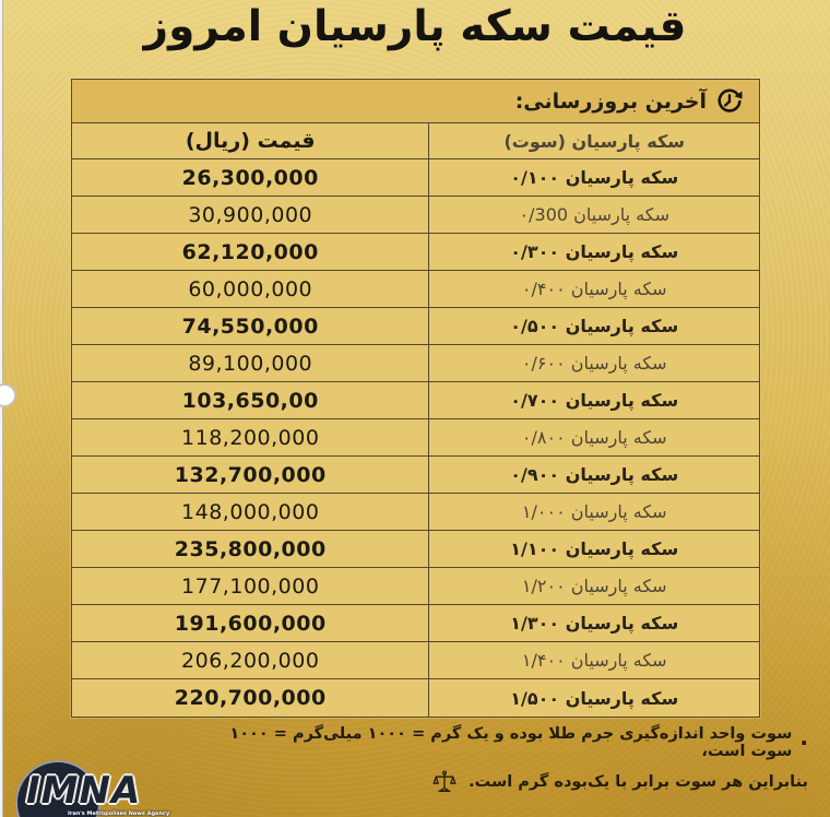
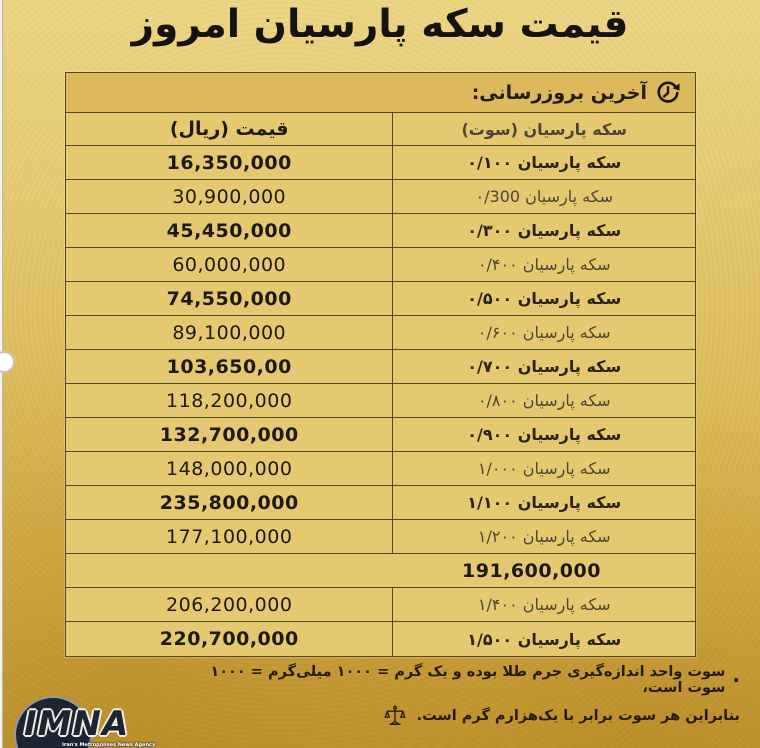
  قیمت سکه پارسیان امروز
  آخرین بروزرسانی:
  سکه پارسیان (سوت)
  قیمت (ریال)
  سکه پارسیان ۰/۱۰۰
- 26,300,000
+ 16,350,000
  سکه پارسیان ۰/300
  30,900,000
  سکه پارسیان ۰/۳۰۰
- 62,120,000
+ 45,450,000
  سکه پارسیان ۰/۴۰۰
  60,000,000
  سکه پارسیان ۰/۵۰۰
  74,550,000
  سکه پارسیان ۰/۶۰۰
  89,100,000
  سکه پارسیان ۰/۷۰۰
  103,650,00
  سکه پارسیان ۰/۸۰۰
  118,200,000
  سکه پارسیان ۰/۹۰۰
  132,700,000
  سکه پارسیان ۱/۰۰۰
  148,000,000
  سکه پارسیان ۱/۱۰۰
  235,800,000
  سکه پارسیان ۱/۲۰۰
  177,100,000
- سکه پارسیان ۱/۳۰۰
  191,600,000
  سکه پارسیان ۱/۴۰۰
  206,200,000
  سکه پارسیان ۱/۵۰۰
  220,700,000
  ·
  سوت واحد اندازه‌گیری جرم طلا بوده و یک گرم = ۱۰۰۰ میلی‌گرم = ۱۰۰۰ سوت است،
- بنابراین هر سوت برابر با یک‌بوده گرم است.
+ بنابراین هر سوت برابر با یک‌هزارم گرم است.
  IMNA
